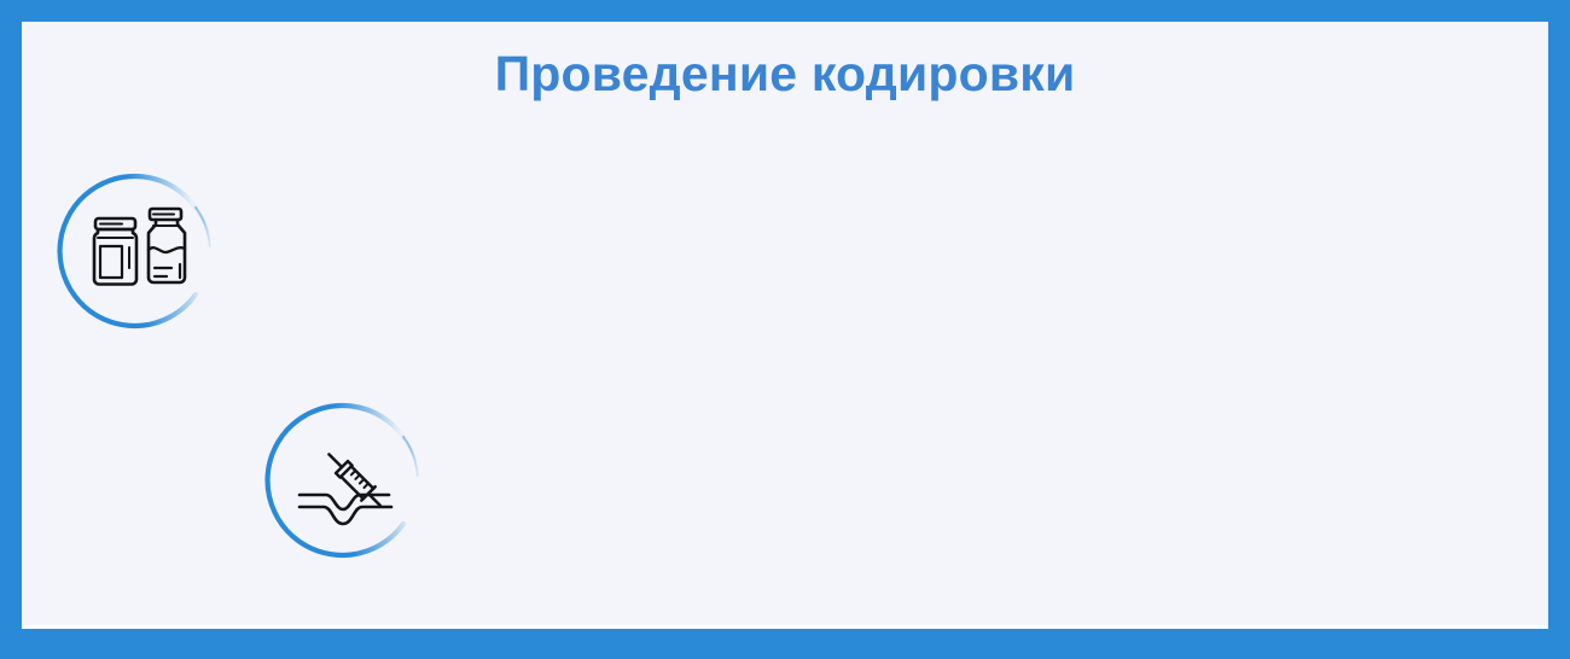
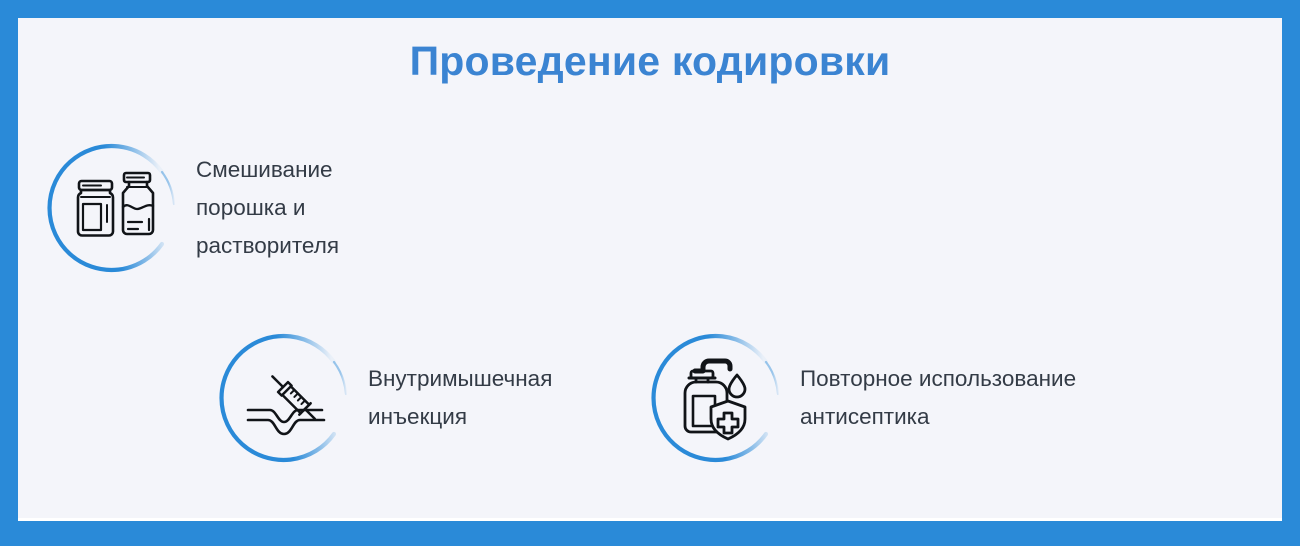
  Проведение кодировки
+ Смешивание
+ порошка и
+ растворителя
+ Внутримышечная
+ инъекция
+ Повторное использование
+ антисептика
